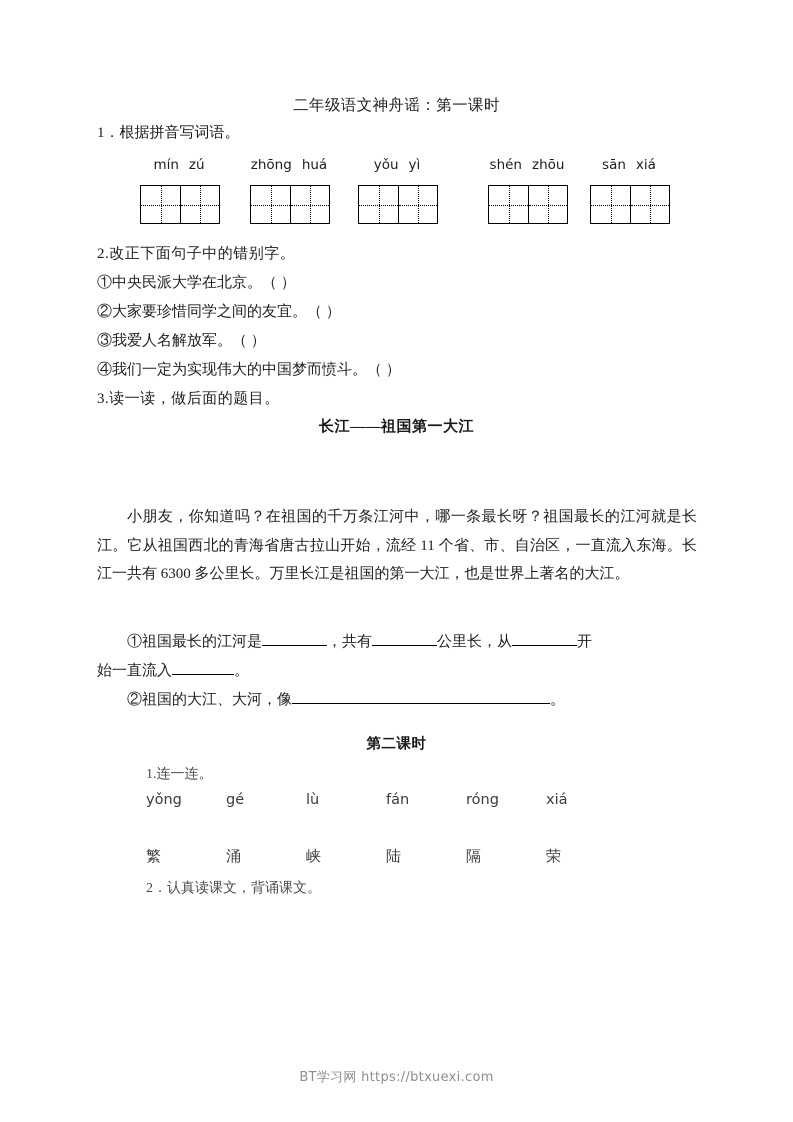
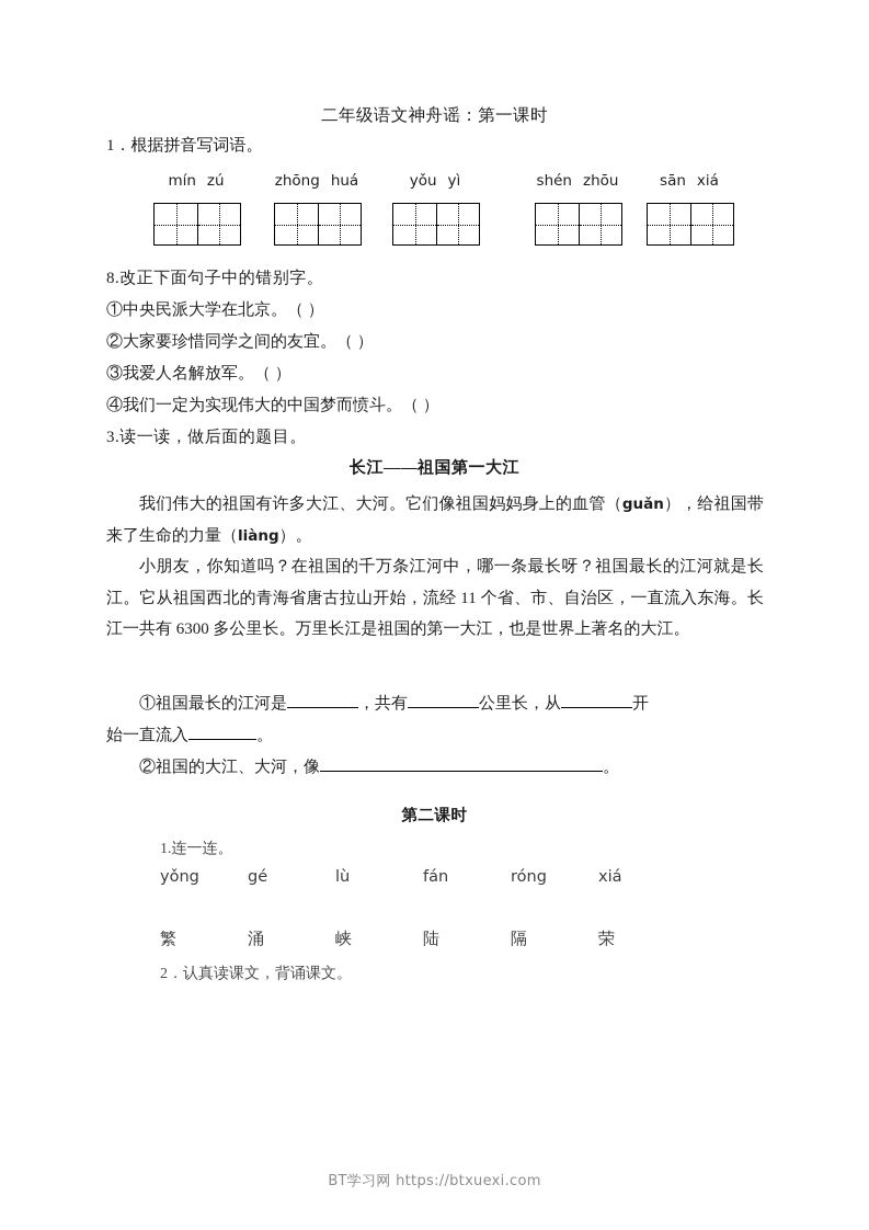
  二年级语文神舟谣：第一课时
  1．根据拼音写词语。
  mín zú
  zhōng huá
  yǒu yì
  shén zhōu
  sān xiá
- 2.改正下面句子中的错别字。
+ 8.改正下面句子中的错别字。
  ①中央民派大学在北京。（ ）
  ②大家要珍惜同学之间的友宜。（ ）
  ③我爱人名解放军。（ ）
  ④我们一定为实现伟大的中国梦而愤斗。（ ）
  3.读一读，做后面的题目。
  长江——祖国第一大江
+ 我们伟大的祖国有许多大江、大河。它们像祖国妈妈身上的血管（guǎn），给祖国带来了生命的力量（liàng）。
  小朋友，你知道吗？在祖国的千万条江河中，哪一条最长呀？祖国最长的江河就是长江。它从祖国西北的青海省唐古拉山开始，流经 11 个省、市、自治区，一直流入东海。长江一共有 6300 多公里长。万里长江是祖国的第一大江，也是世界上著名的大江。
  ①祖国最长的江河是 ，共有 公里长，从 开
  始一直流入 。
  ②祖国的大江、大河，像 。
  第二课时
  1.连一连。
  yǒng
  gé
  lù
  fán
  róng
  xiá
  繁
  涌
  峡
  陆
  隔
  荣
  2．认真读课文，背诵课文。
  BT学习网 https://btxuexi.com
